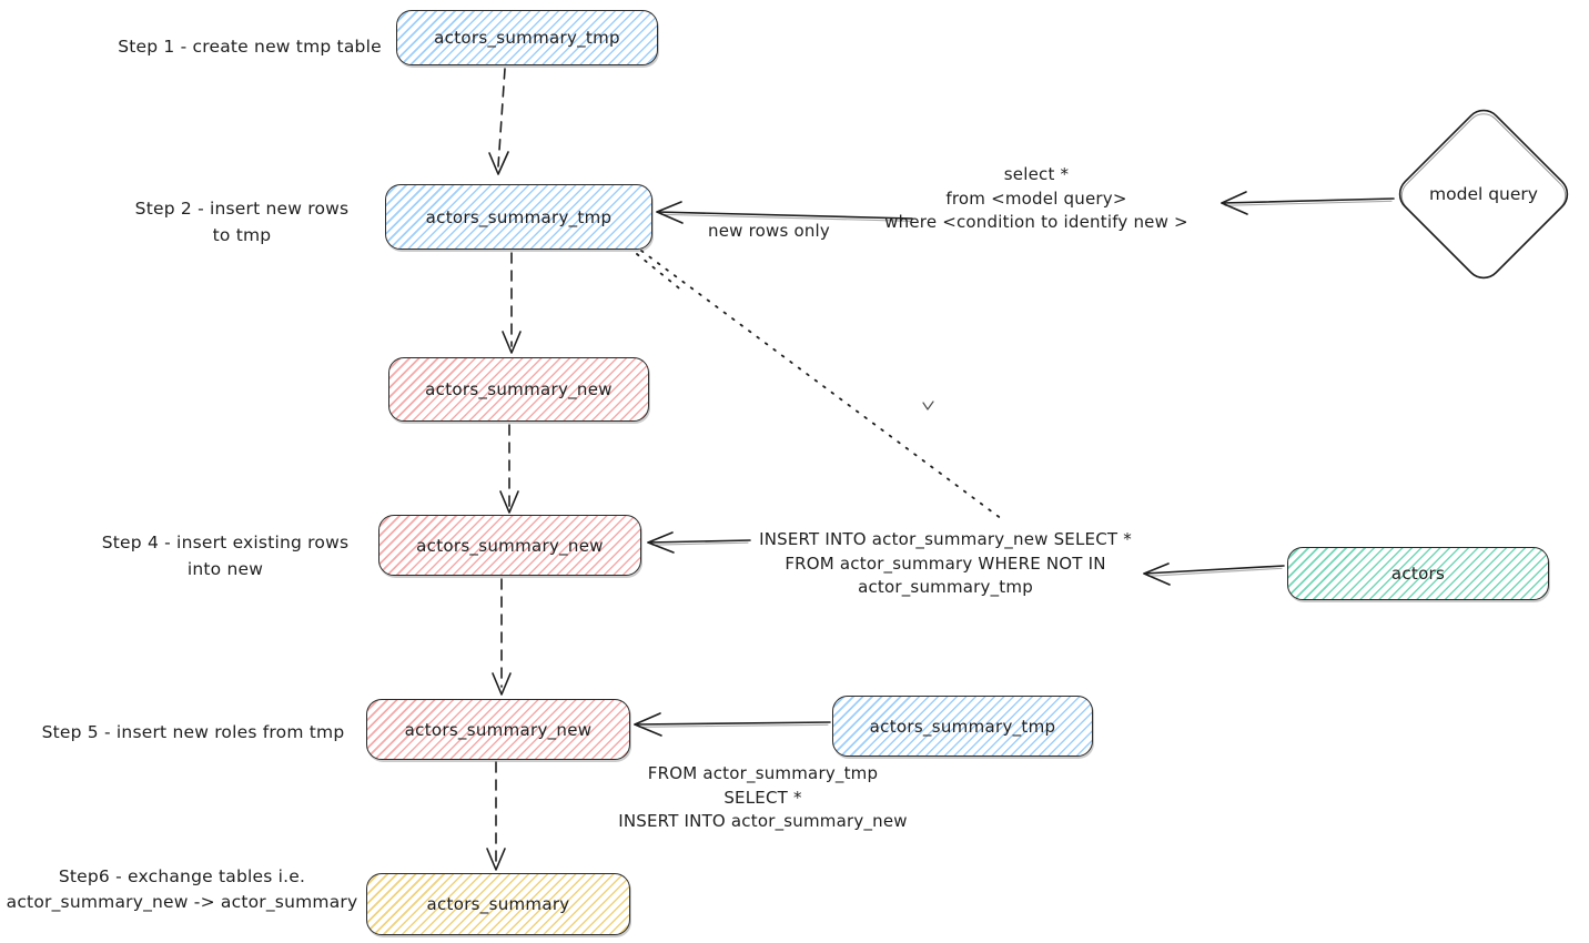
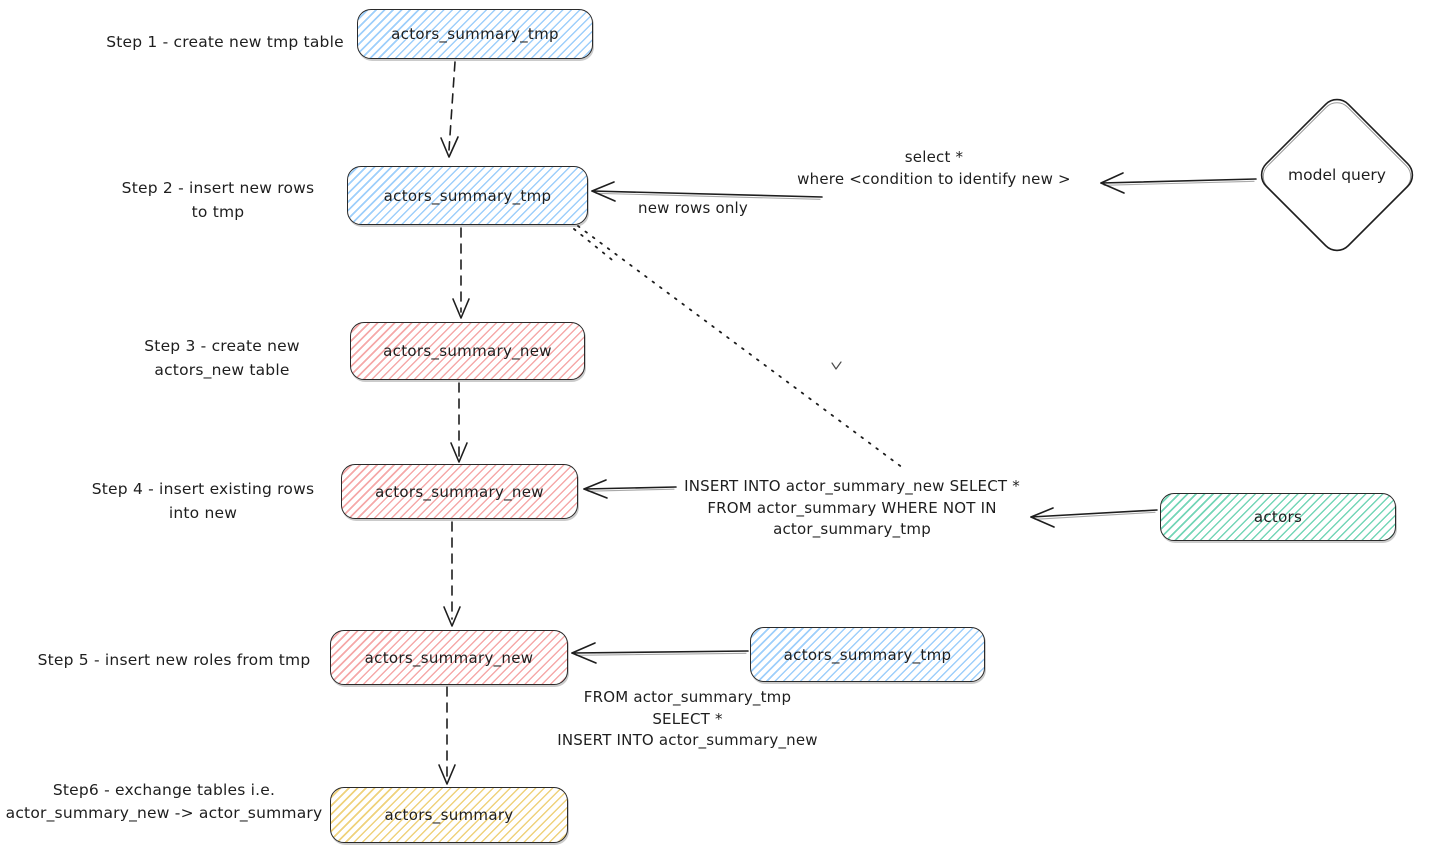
  actors_summary_tmp
  actors_summary_tmp
  actors_summary_new
  actors_summary_new
  actors_summary_new
  actors_summary_tmp
  actors
  actors_summary
  model query
  Step 1 - create new tmp table
  Step 2 - insert new rows
  to tmp
+ Step 3 - create new
+ actors_new table
  Step 4 - insert existing rows
  into new
  Step 5 - insert new roles from tmp
  Step6 - exchange tables i.e.
  actor_summary_new -> actor_summary
  new rows only
  select *
- from <model query>
  where <condition to identify new >
  INSERT INTO actor_summary_new SELECT *
  FROM actor_summary WHERE NOT IN
  actor_summary_tmp
  FROM actor_summary_tmp
  SELECT *
  INSERT INTO actor_summary_new
